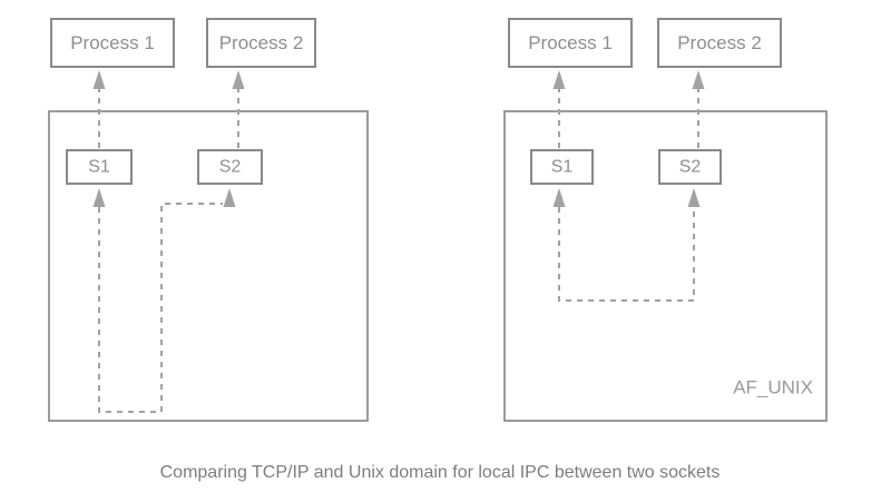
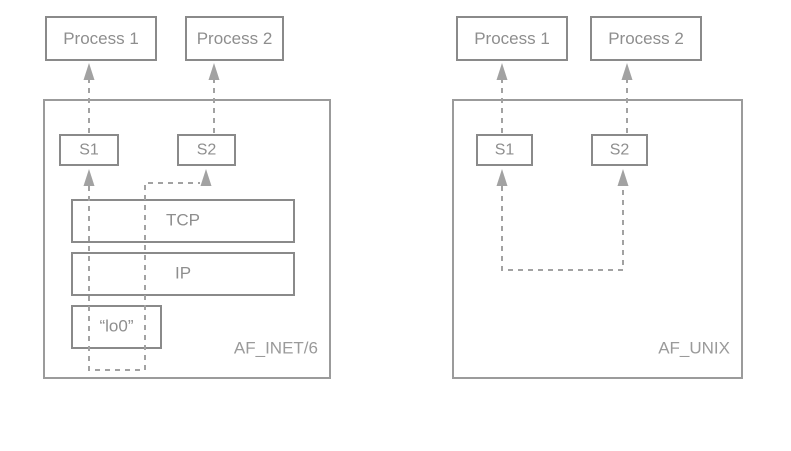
  Process 1
  Process 2
+ AF_INET/6
  S1
  S2
+ TCP
+ IP
+ “lo0”
  Process 1
  Process 2
  AF_UNIX
  S1
  S2
- Comparing TCP/IP and Unix domain for local IPC between two sockets
